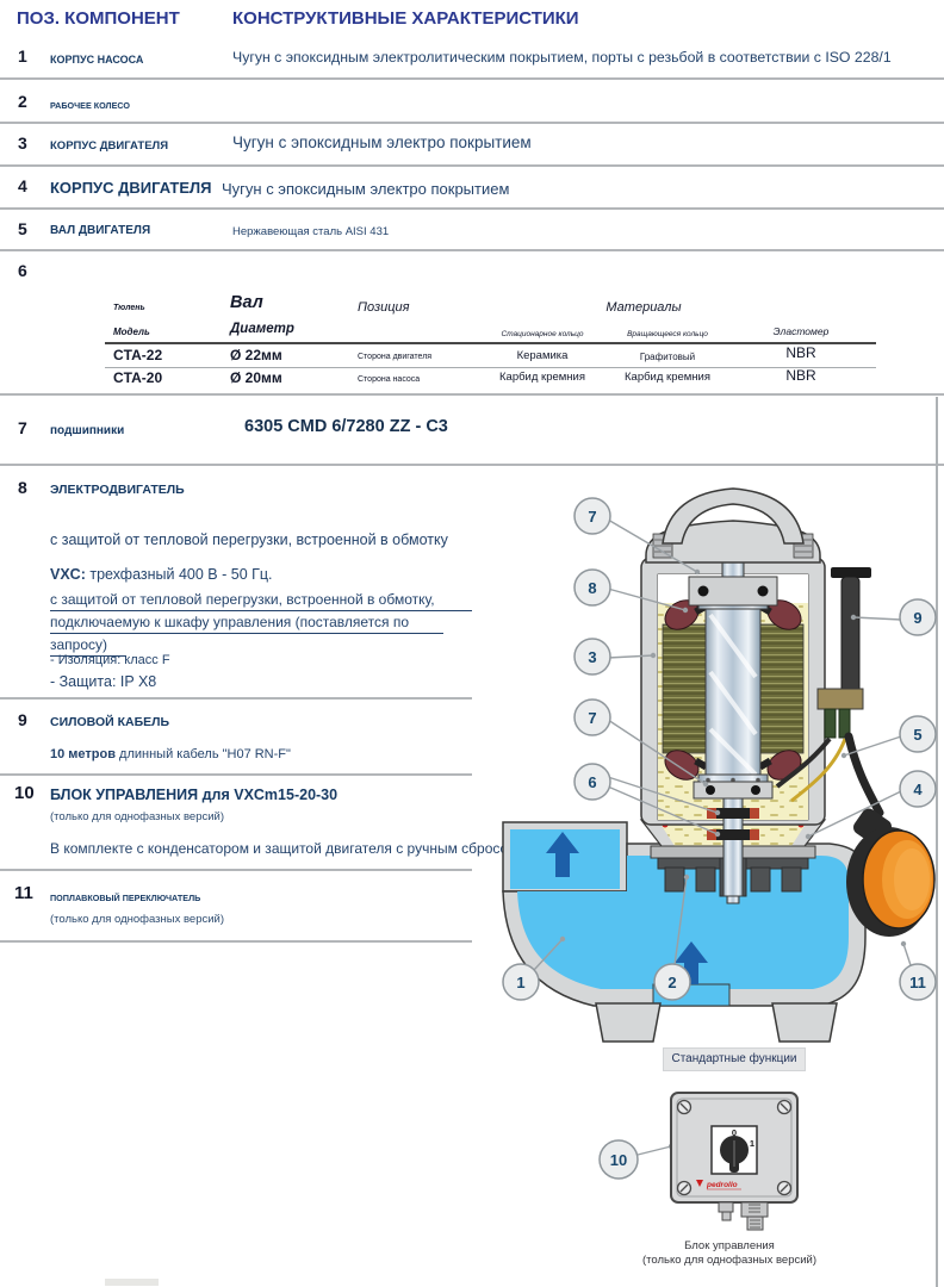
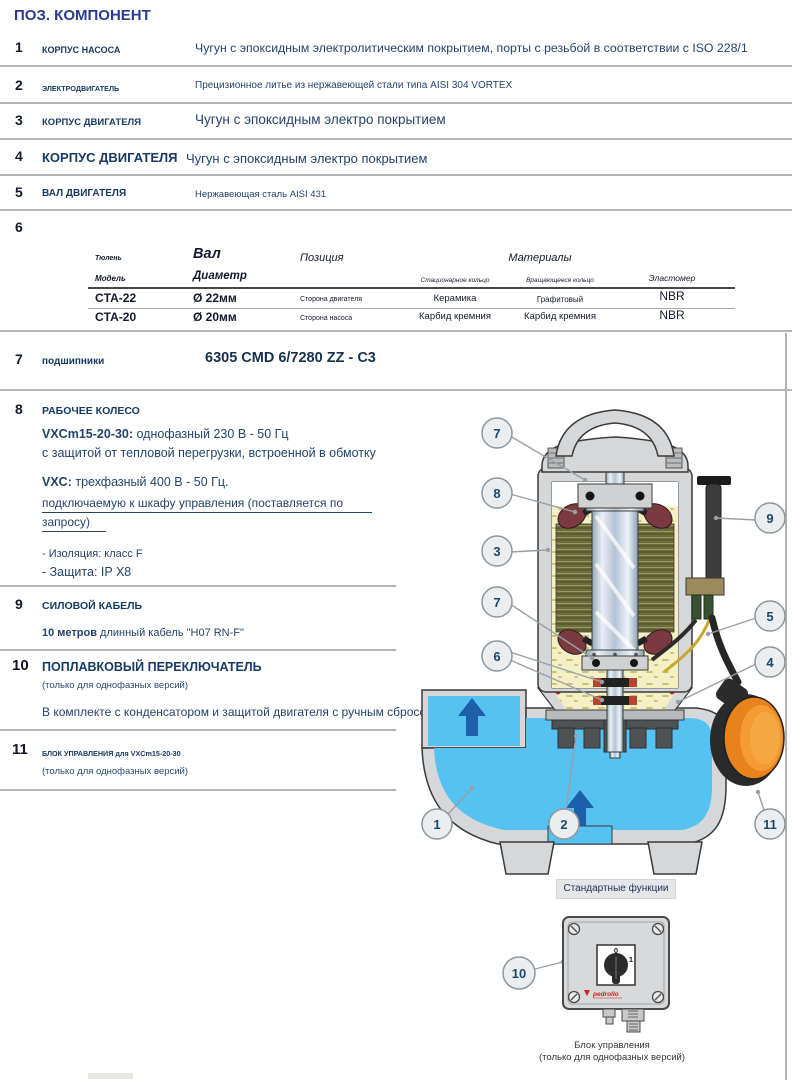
  ПОЗ. КОМПОНЕНТ
- КОНСТРУКТИВНЫЕ ХАРАКТЕРИСТИКИ
  1
  КОРПУС НАСОСА
  Чугун с эпоксидным электролитическим покрытием, порты с резьбой в соответствии с ISO 228/1
  2
- РАБОЧЕЕ КОЛЕСО
+ ЭЛЕКТРОДВИГАТЕЛЬ
+ Прецизионное литье из нержавеющей стали типа AISI 304 VORTEX
  3
  КОРПУС ДВИГАТЕЛЯ
  Чугун с эпоксидным электро покрытием
  4
  КОРПУС ДВИГАТЕЛЯ
  Чугун с эпоксидным электро покрытием
  5
  ВАЛ ДВИГАТЕЛЯ
  Нержавеющая сталь AISI 431
  6
  Вал
  Позиция
  Материалы
  Модель
  Диаметр
  Эластомер
  CTA-22
  Ø 22мм
  Керамика
  Графитовый
  NBR
  CTA-20
  Ø 20мм
  Карбид кремния
  Карбид кремния
  NBR
  7
  подшипники
  6305 CMD 6/7280 ZZ - C3
  8
- ЭЛЕКТРОДВИГАТЕЛЬ
+ РАБОЧЕЕ КОЛЕСО
+ VXCm15-20-30: однофазный 230 В - 50 Гц
  с защитой от тепловой перегрузки, встроенной в обмотку
  VXC: трехфазный 400 В - 50 Гц.
- с защитой от тепловой перегрузки, встроенной в обмотку,
  подключаемую к шкафу управления (поставляется по
  запросу)
  - Изоляция: класс F
  - Защита: IP X8
  9
  СИЛОВОЙ КАБЕЛЬ
  10 метров длинный кабель "H07 RN-F"
  10
- БЛОК УПРАВЛЕНИЯ для VXCm15-20-30
+ ПОПЛАВКОВЫЙ ПЕРЕКЛЮЧАТЕЛЬ
  (только для однофазных версий)
  В комплекте с конденсатором и защитой двигателя с ручным сброс
  11
- ПОПЛАВКОВЫЙ ПЕРЕКЛЮЧАТЕЛЬ
+ БЛОК УПРАВЛЕНИЯ для VXCm15-20-30
  (только для однофазных версий)
  7
  8
  3
  9
  7
  5
  6
  4
  1
  2
  11
  Стандартные функции
  0
  1
  10
  Блок управления
  (только для однофазных версий)
